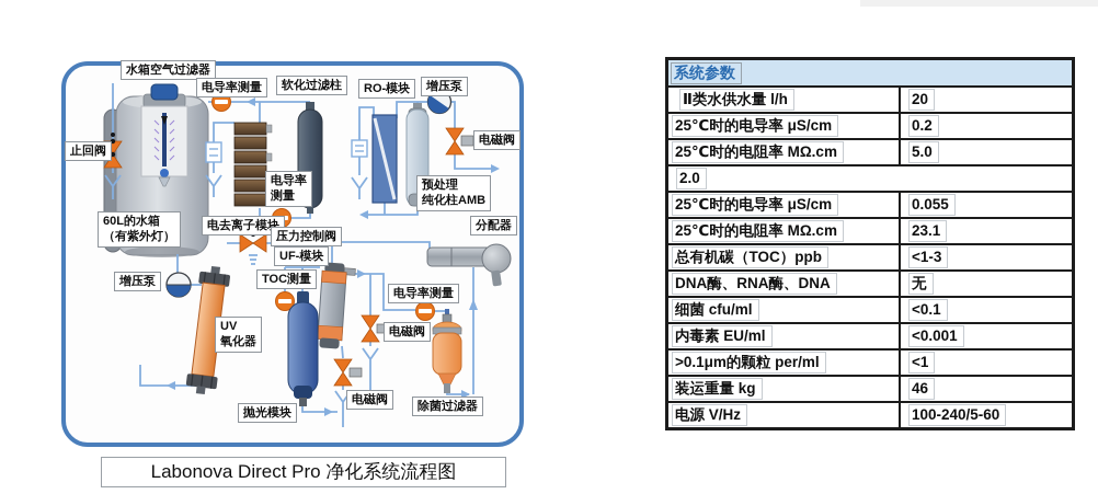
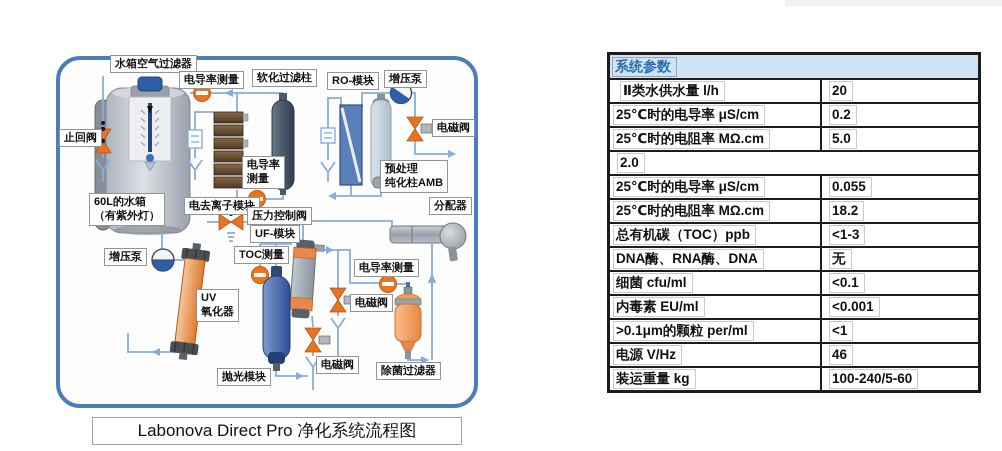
  水箱空气过滤器
  电导率测量
  软化过滤柱
  RO-模块
  增压泵
  电磁阀
  预处理
  纯化柱AMB
  止回阀
  60L的水箱
  （有紫外灯）
  电去离子模块
  电导率
  测量
  压力控制阀
  UF-模块
  TOC测量
  增压泵
  UV
  氧化器
  分配器
  电导率测量
  电磁阀
  电磁阀
  抛光模块
  除菌过滤器
  Labonova Direct Pro 净化系统流程图
  系统参数
  Ⅱ类水供水量 l/h
  20
  25℃时的电导率 μS/cm
  0.2
  25℃时的电阻率 MΩ.cm
  5.0
  2.0
  25℃时的电导率 μS/cm
  0.055
  25℃时的电阻率 MΩ.cm
- 23.1
+ 18.2
  总有机碳（TOC）ppb
  <1-3
  DNA酶、RNA酶、DNA
  无
  细菌 cfu/ml
  <0.1
  内毒素 EU/ml
  <0.001
  >0.1μm的颗粒 per/ml
  <1
- 装运重量 kg
+ 电源 V/Hz
  46
- 电源 V/Hz
+ 装运重量 kg
  100-240/5-60
